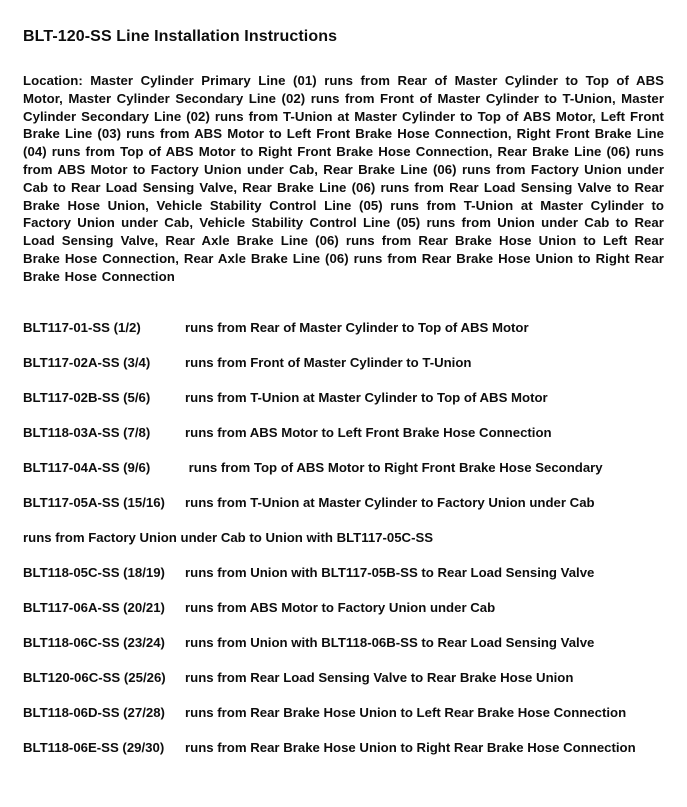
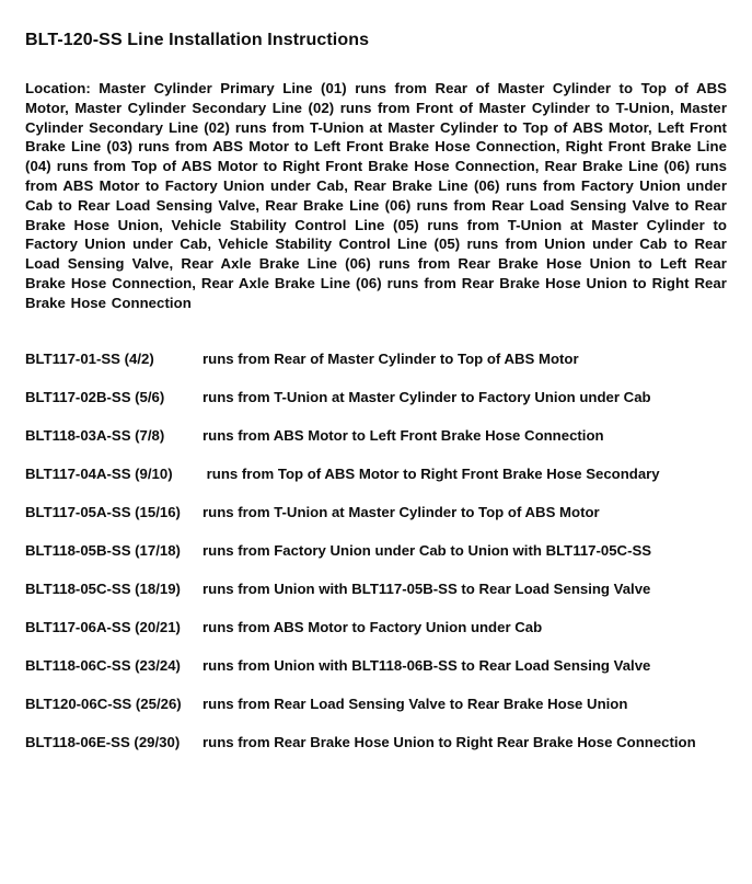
  BLT-120-SS Line Installation Instructions
  Location: Master Cylinder Primary Line (01) runs from Rear of Master Cylinder to Top of ABS Motor, Master Cylinder Secondary Line (02) runs from Front of Master Cylinder to T-Union, Master Cylinder Secondary Line (02) runs from T-Union at Master Cylinder to Top of ABS Motor, Left Front Brake Line (03) runs from ABS Motor to Left Front Brake Hose Connection, Right Front Brake Line (04) runs from Top of ABS Motor to Right Front Brake Hose Connection, Rear Brake Line (06) runs from ABS Motor to Factory Union under Cab, Rear Brake Line (06) runs from Factory Union under Cab to Rear Load Sensing Valve, Rear Brake Line (06) runs from Rear Load Sensing Valve to Rear Brake Hose Union, Vehicle Stability Control Line (05) runs from T-Union at Master Cylinder to Factory Union under Cab, Vehicle Stability Control Line (05) runs from Union under Cab to Rear Load Sensing Valve, Rear Axle Brake Line (06) runs from Rear Brake Hose Union to Left Rear Brake Hose Connection, Rear Axle Brake Line (06) runs from Rear Brake Hose Union to Right Rear Brake Hose Connection
- BLT117-01-SS (1/2)
+ BLT117-01-SS (4/2)
  runs from Rear of Master Cylinder to Top of ABS Motor
- BLT117-02A-SS (3/4)
- runs from Front of Master Cylinder to T-Union
  BLT117-02B-SS (5/6)
- runs from T-Union at Master Cylinder to Top of ABS Motor
+ runs from T-Union at Master Cylinder to Factory Union under Cab
  BLT118-03A-SS (7/8)
  runs from ABS Motor to Left Front Brake Hose Connection
- BLT117-04A-SS (9/6)
+ BLT117-04A-SS (9/10)
  runs from Top of ABS Motor to Right Front Brake Hose Secondary
  BLT117-05A-SS (15/16)
- runs from T-Union at Master Cylinder to Factory Union under Cab
+ runs from T-Union at Master Cylinder to Top of ABS Motor
+ BLT118-05B-SS (17/18)
  runs from Factory Union under Cab to Union with BLT117-05C-SS
  BLT118-05C-SS (18/19)
  runs from Union with BLT117-05B-SS to Rear Load Sensing Valve
  BLT117-06A-SS (20/21)
  runs from ABS Motor to Factory Union under Cab
  BLT118-06C-SS (23/24)
  runs from Union with BLT118-06B-SS to Rear Load Sensing Valve
  BLT120-06C-SS (25/26)
  runs from Rear Load Sensing Valve to Rear Brake Hose Union
- BLT118-06D-SS (27/28)
- runs from Rear Brake Hose Union to Left Rear Brake Hose Connection
  BLT118-06E-SS (29/30)
  runs from Rear Brake Hose Union to Right Rear Brake Hose Connection
